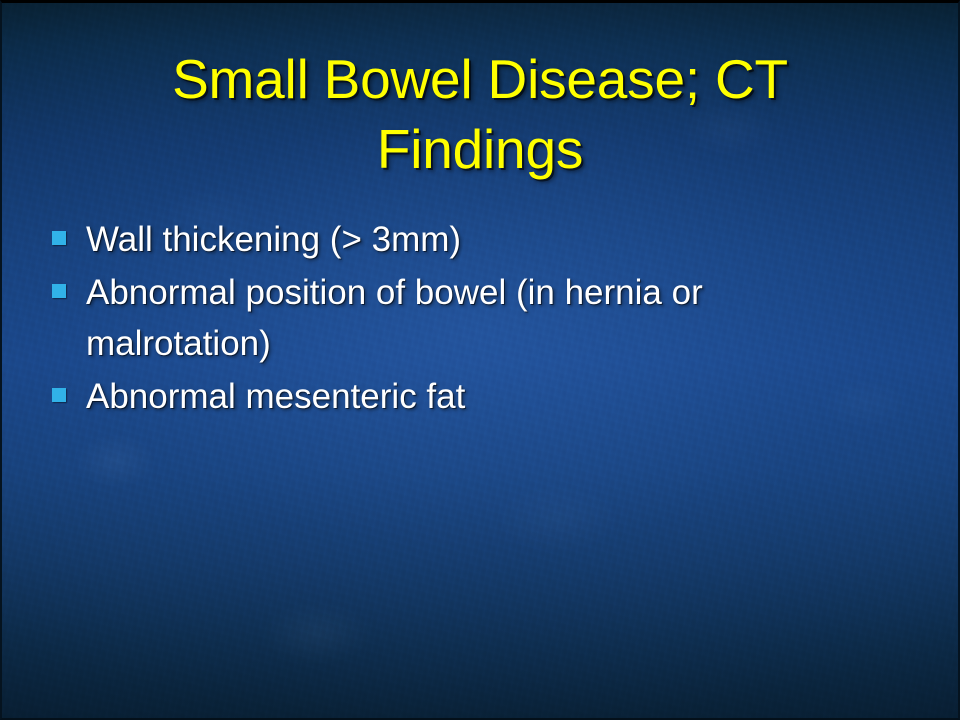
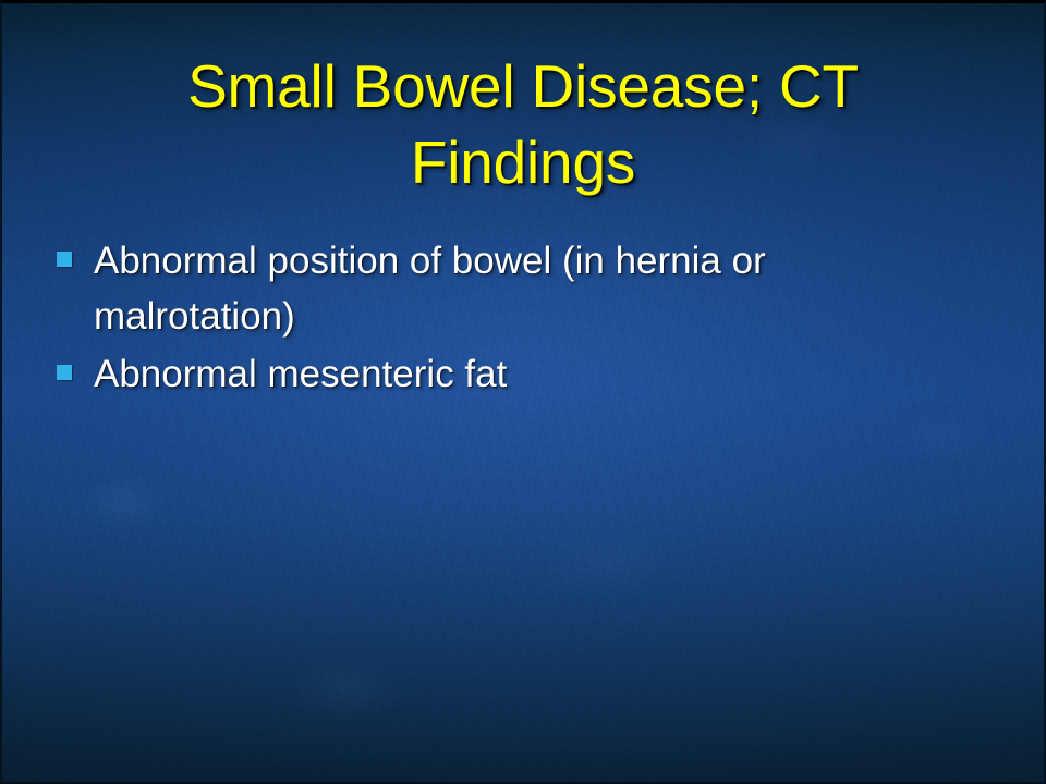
  Small Bowel Disease; CT
  Findings
- Wall thickening (> 3mm)
  Abnormal position of bowel (in hernia or malrotation)
  Abnormal mesenteric fat
